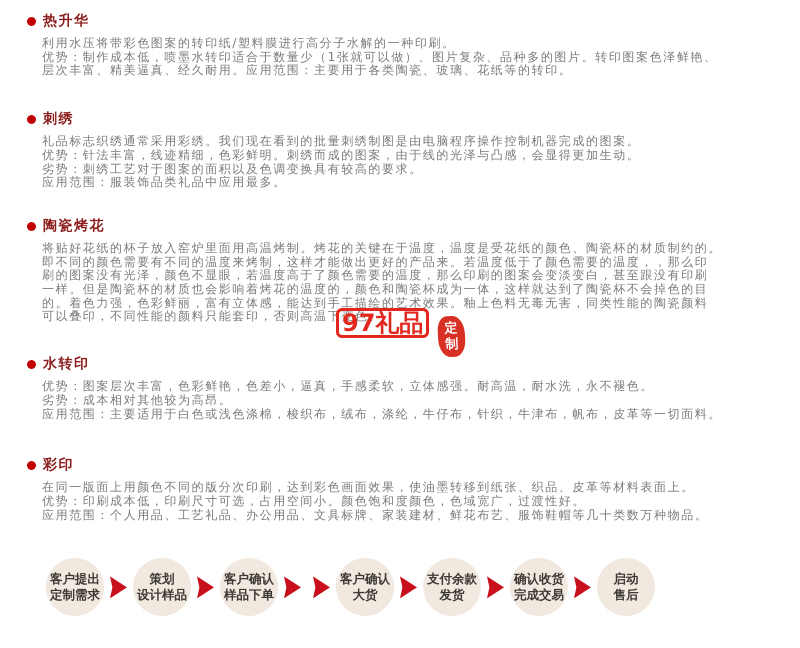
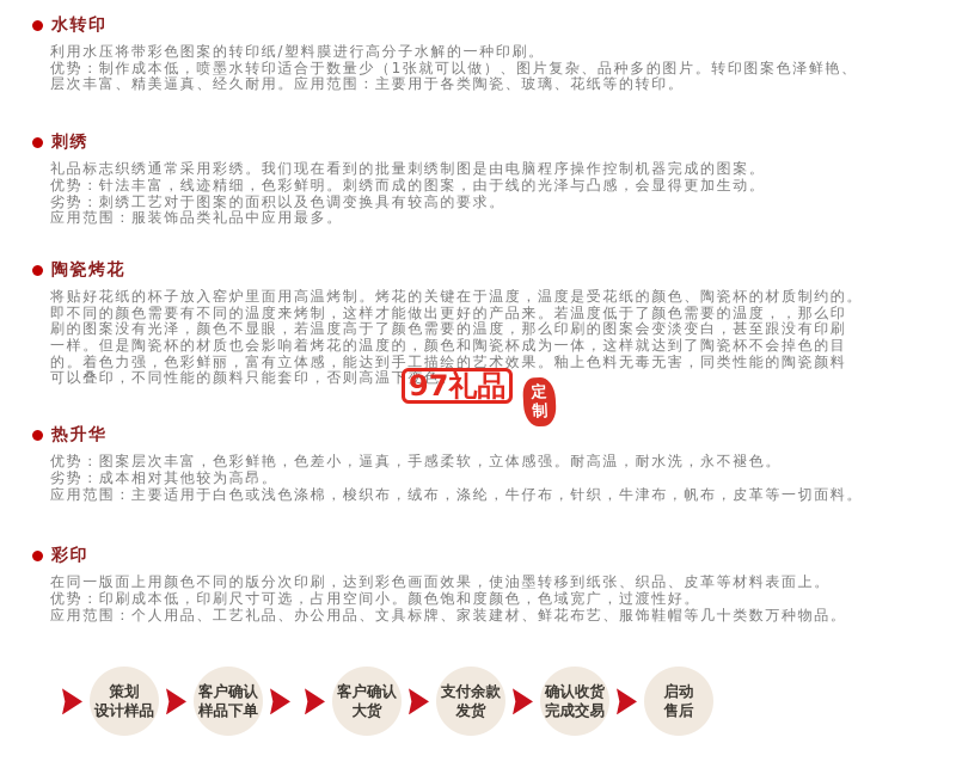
- 热升华
+ 水转印
  利用水压将带彩色图案的转印纸/塑料膜进行高分子水解的一种印刷。
  优势：制作成本低，喷墨水转印适合于数量少（1张就可以做）、图片复杂、品种多的图片。转印图案色泽鲜艳、
  层次丰富、精美逼真、经久耐用。应用范围：主要用于各类陶瓷、玻璃、花纸等的转印。
  刺绣
  礼品标志织绣通常采用彩绣。我们现在看到的批量刺绣制图是由电脑程序操作控制机器完成的图案。
  优势：针法丰富，线迹精细，色彩鲜明。刺绣而成的图案，由于线的光泽与凸感，会显得更加生动。
  劣势：刺绣工艺对于图案的面积以及色调变换具有较高的要求。
  应用范围：服装饰品类礼品中应用最多。
  陶瓷烤花
  将贴好花纸的杯子放入窑炉里面用高温烤制。烤花的关键在于温度，温度是受花纸的颜色、陶瓷杯的材质制约的。
  即不同的颜色需要有不同的温度来烤制，这样才能做出更好的产品来。若温度低于了颜色需要的温度，，那么印
  刷的图案没有光泽，颜色不显眼，若温度高于了颜色需要的温度，那么印刷的图案会变淡变白，甚至跟没有印刷
  一样。但是陶瓷杯的材质也会影响着烤花的温度的，颜色和陶瓷杯成为一体，这样就达到了陶瓷杯不会掉色的目
  的。着色力强，色彩鲜丽，富有立体感，能达到手工描绘的艺术效果。釉上色料无毒无害，同类性能的陶瓷颜料
  可以叠印，不同性能的颜料只能套印，否则高温下变色。
- 水转印
+ 热升华
  优势：图案层次丰富，色彩鲜艳，色差小，逼真，手感柔软，立体感强。耐高温，耐水洗，永不褪色。
  劣势：成本相对其他较为高昂。
  应用范围：主要适用于白色或浅色涤棉，梭织布，绒布，涤纶，牛仔布，针织，牛津布，帆布，皮革等一切面料。
  彩印
  在同一版面上用颜色不同的版分次印刷，达到彩色画面效果，使油墨转移到纸张、织品、皮革等材料表面上。
  优势：印刷成本低，印刷尺寸可选，占用空间小。颜色饱和度颜色，色域宽广，过渡性好。
  应用范围：个人用品、工艺礼品、办公用品、文具标牌、家装建材、鲜花布艺、服饰鞋帽等几十类数万种物品。
- 客户提出
- 定制需求
  策划
  设计样品
  客户确认
  样品下单
  客户确认
  大货
  支付余款
  发货
  确认收货
  完成交易
  启动
  售后
  97礼品
